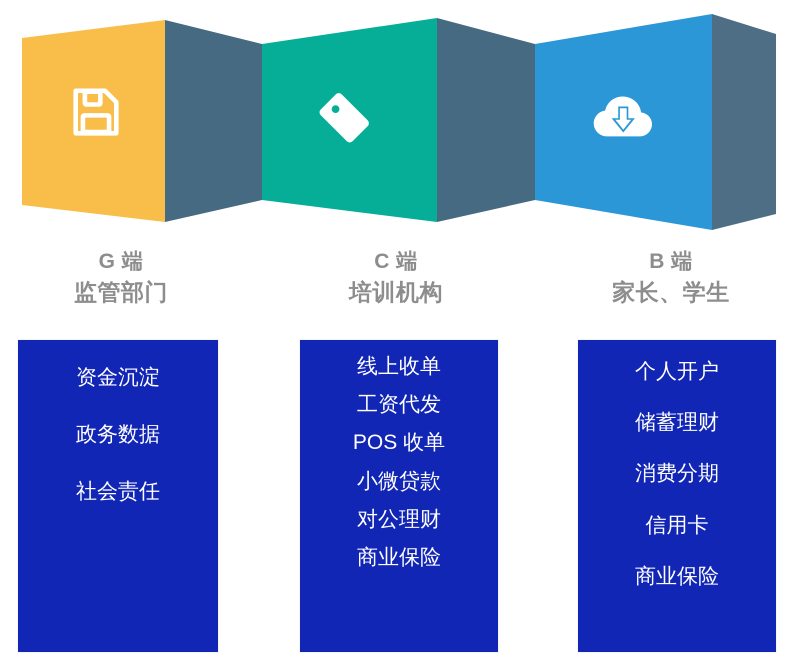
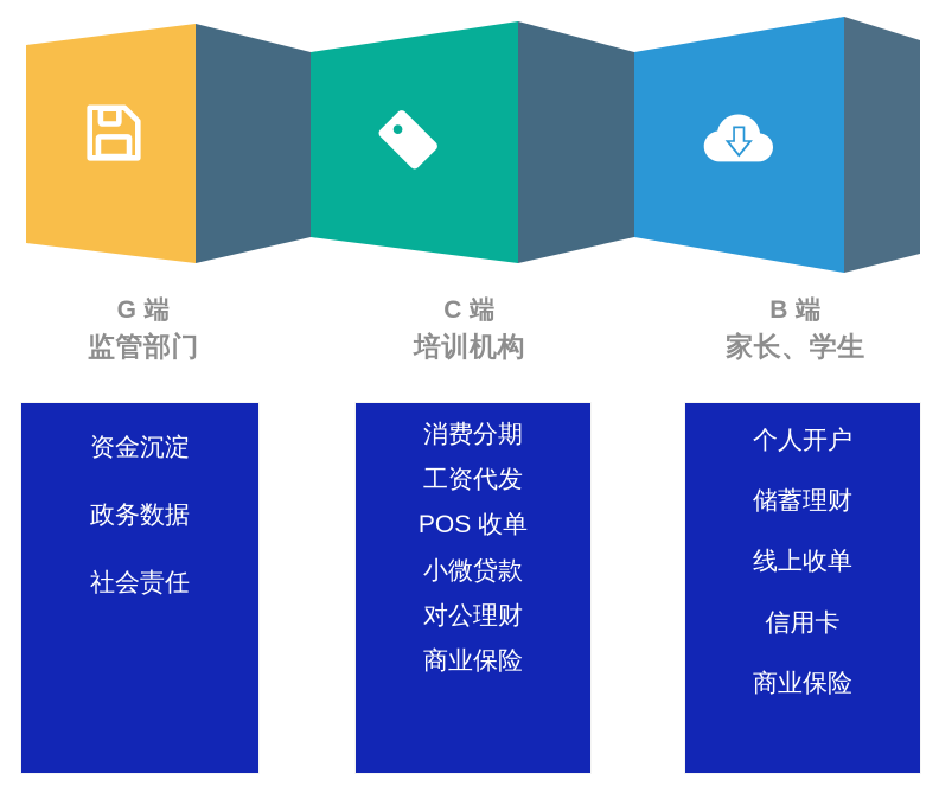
  G 端
  监管部门
  C 端
  培训机构
  B 端
  家长、学生
  资金沉淀
  政务数据
  社会责任
- 线上收单
+ 消费分期
  工资代发
  POS 收单
  小微贷款
  对公理财
  商业保险
  个人开户
  储蓄理财
- 消费分期
+ 线上收单
  信用卡
  商业保险
